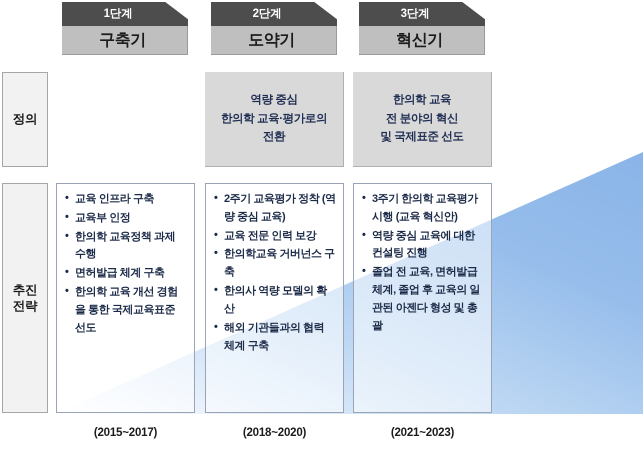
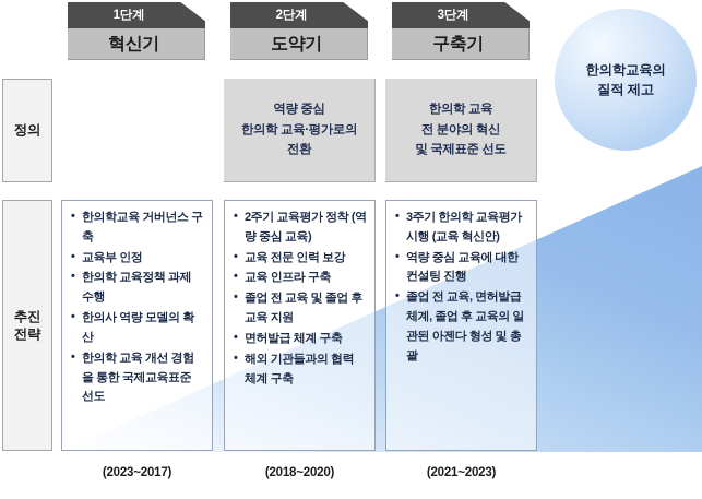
+ 한의학교육의
+ 질적 제고
  1단계
- 구축기
+ 혁신기
  2단계
  도약기
  3단계
- 혁신기
+ 구축기
  정의
  추진
  전략
  역량 중심
  한의학 교육·평가로의
  전환
  한의학 교육
  전 분야의 혁신
  및 국제표준 선도
- 교육 인프라 구축
+ 한의학교육 거버넌스 구축
  교육부 인정
  한의학 교육정책 과제 수행
- 면허발급 체계 구축
+ 한의사 역량 모델의 확산
  한의학 교육 개선 경험을 통한 국제교육표준 선도
  2주기 교육평가 정착 (역량 중심 교육)
  교육 전문 인력 보강
- 한의학교육 거버넌스 구축
+ 교육 인프라 구축
+ 졸업 전 교육 및 졸업 후 교육 지원
- 한의사 역량 모델의 확산
+ 면허발급 체계 구축
  해외 기관들과의 협력 체계 구축
  3주기 한의학 교육평가 시행 (교육 혁신안)
  역량 중심 교육에 대한 컨설팅 진행
  졸업 전 교육, 면허발급 체계, 졸업 후 교육의 일관된 아젠다 형성 및 총괄
- (2015~2017)
+ (2023~2017)
  (2018~2020)
  (2021~2023)
